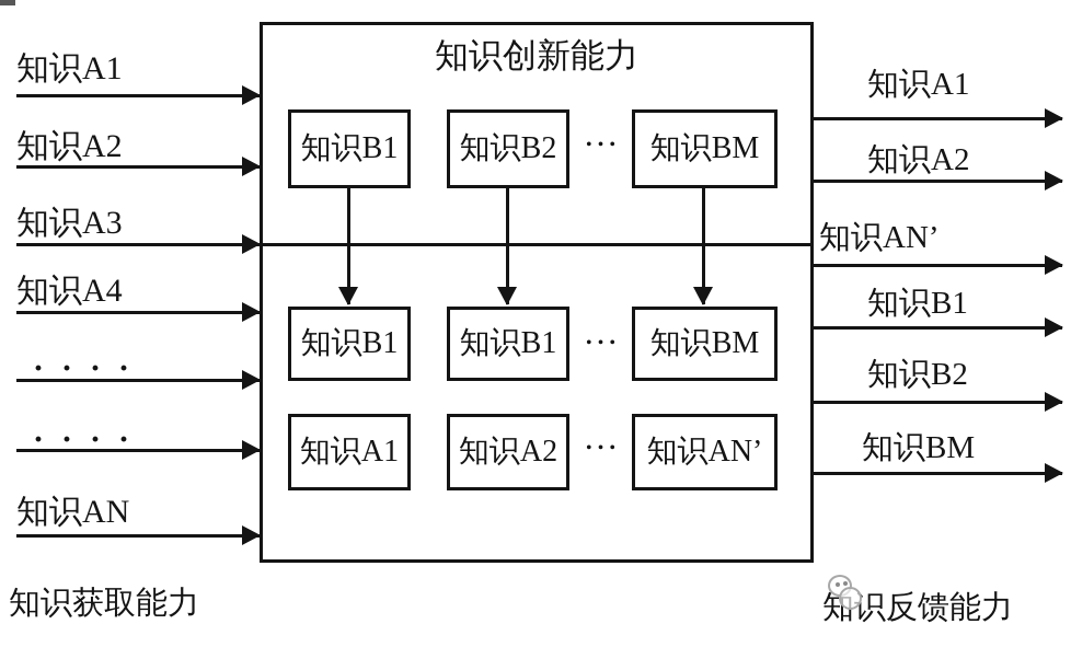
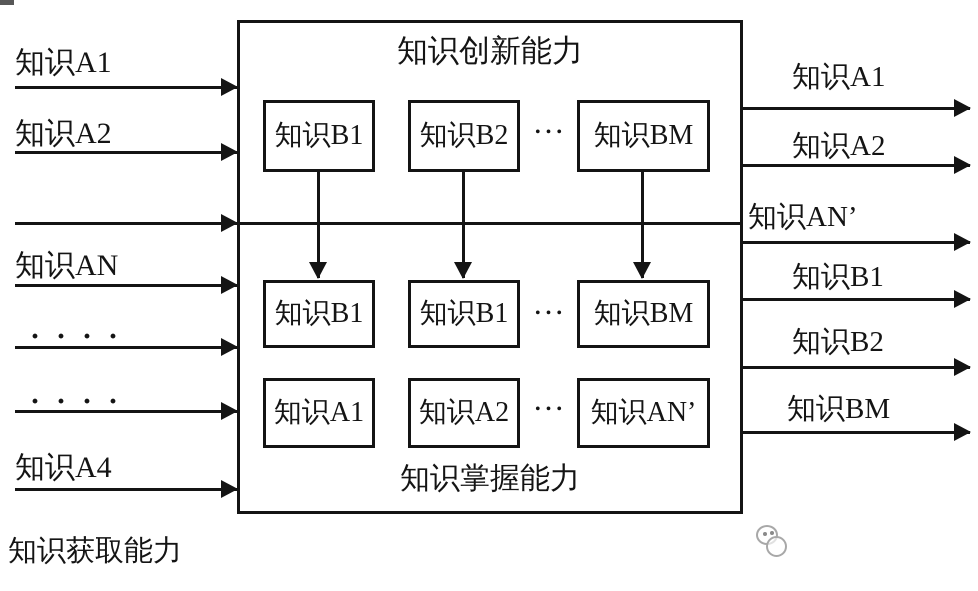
  知识A1
  知识A2
- 知识A3
- 知识A4
+ 知识AN
  ····
  ····
- 知识AN
+ 知识A4
  知识创新能力
  知识B1
  知识B2
  …
  知识BM
  知识B1
  知识B1
  …
  知识BM
  知识A1
  知识A2
  …
  知识AN’
+ 知识掌握能力
  知识A1
  知识A2
  知识AN’
  知识B1
  知识B2
  知识BM
  知识获取能力
- 知识反馈能力
